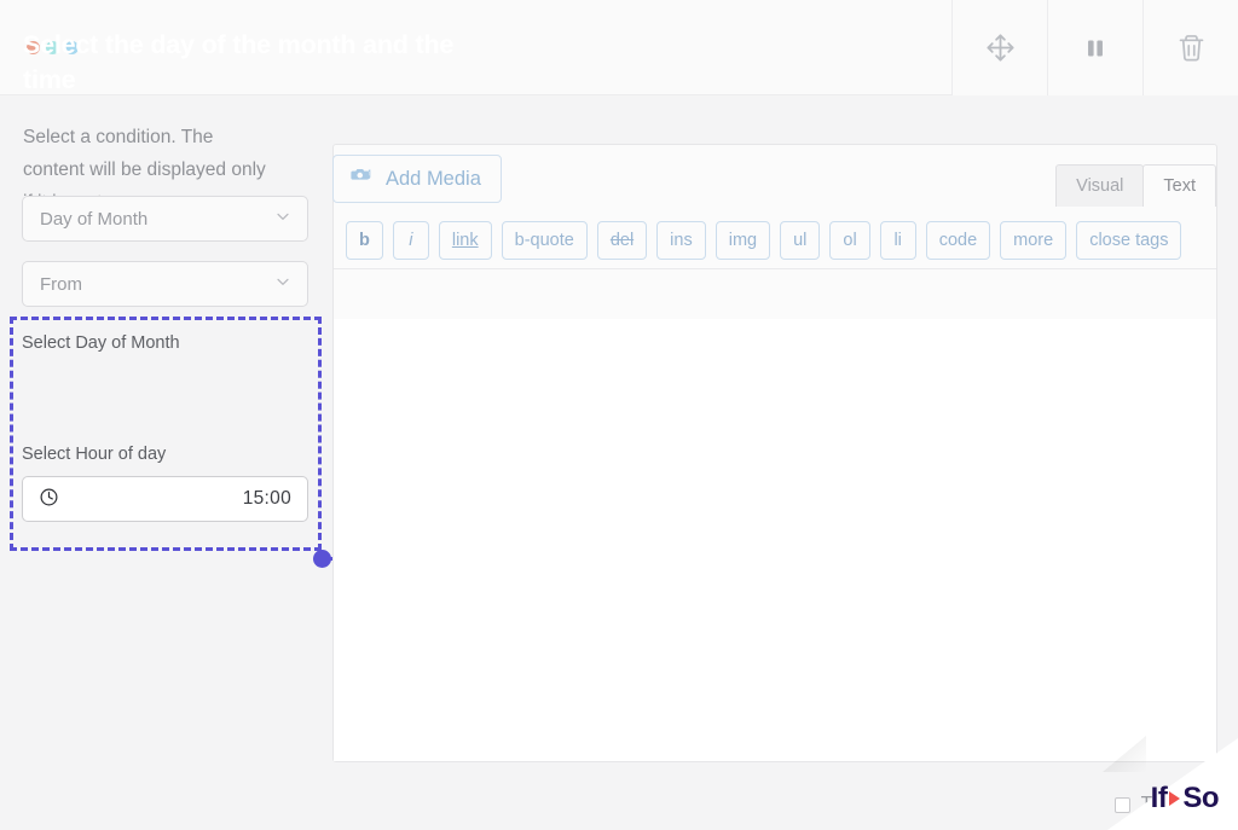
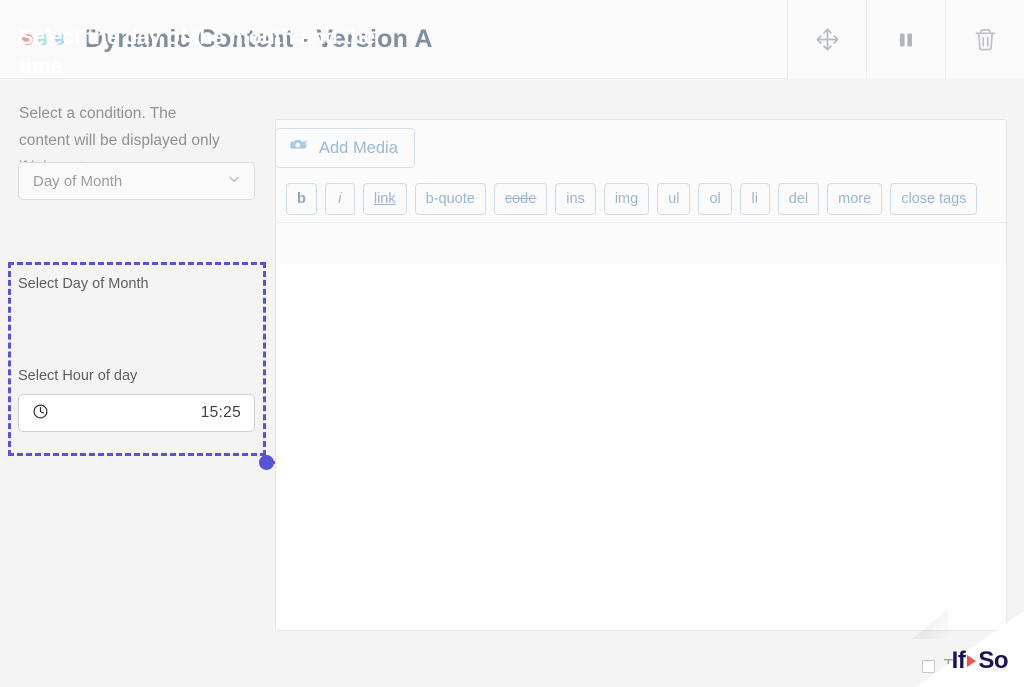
+ Dynamic Content - Version A
  Select a condition. The content will be displayed only
  Day of Month
- From
  Select Day of Month
  Select Hour of day
- 15:00
+ 15:25
  Select the day of the month and the
  Add Media
- Visual
- Text
  b
  i
  link
  b-quote
- del
+ code
  ins
  img
  ul
  ol
  li
- code
+ del
  more
  close tags
  If
  So
